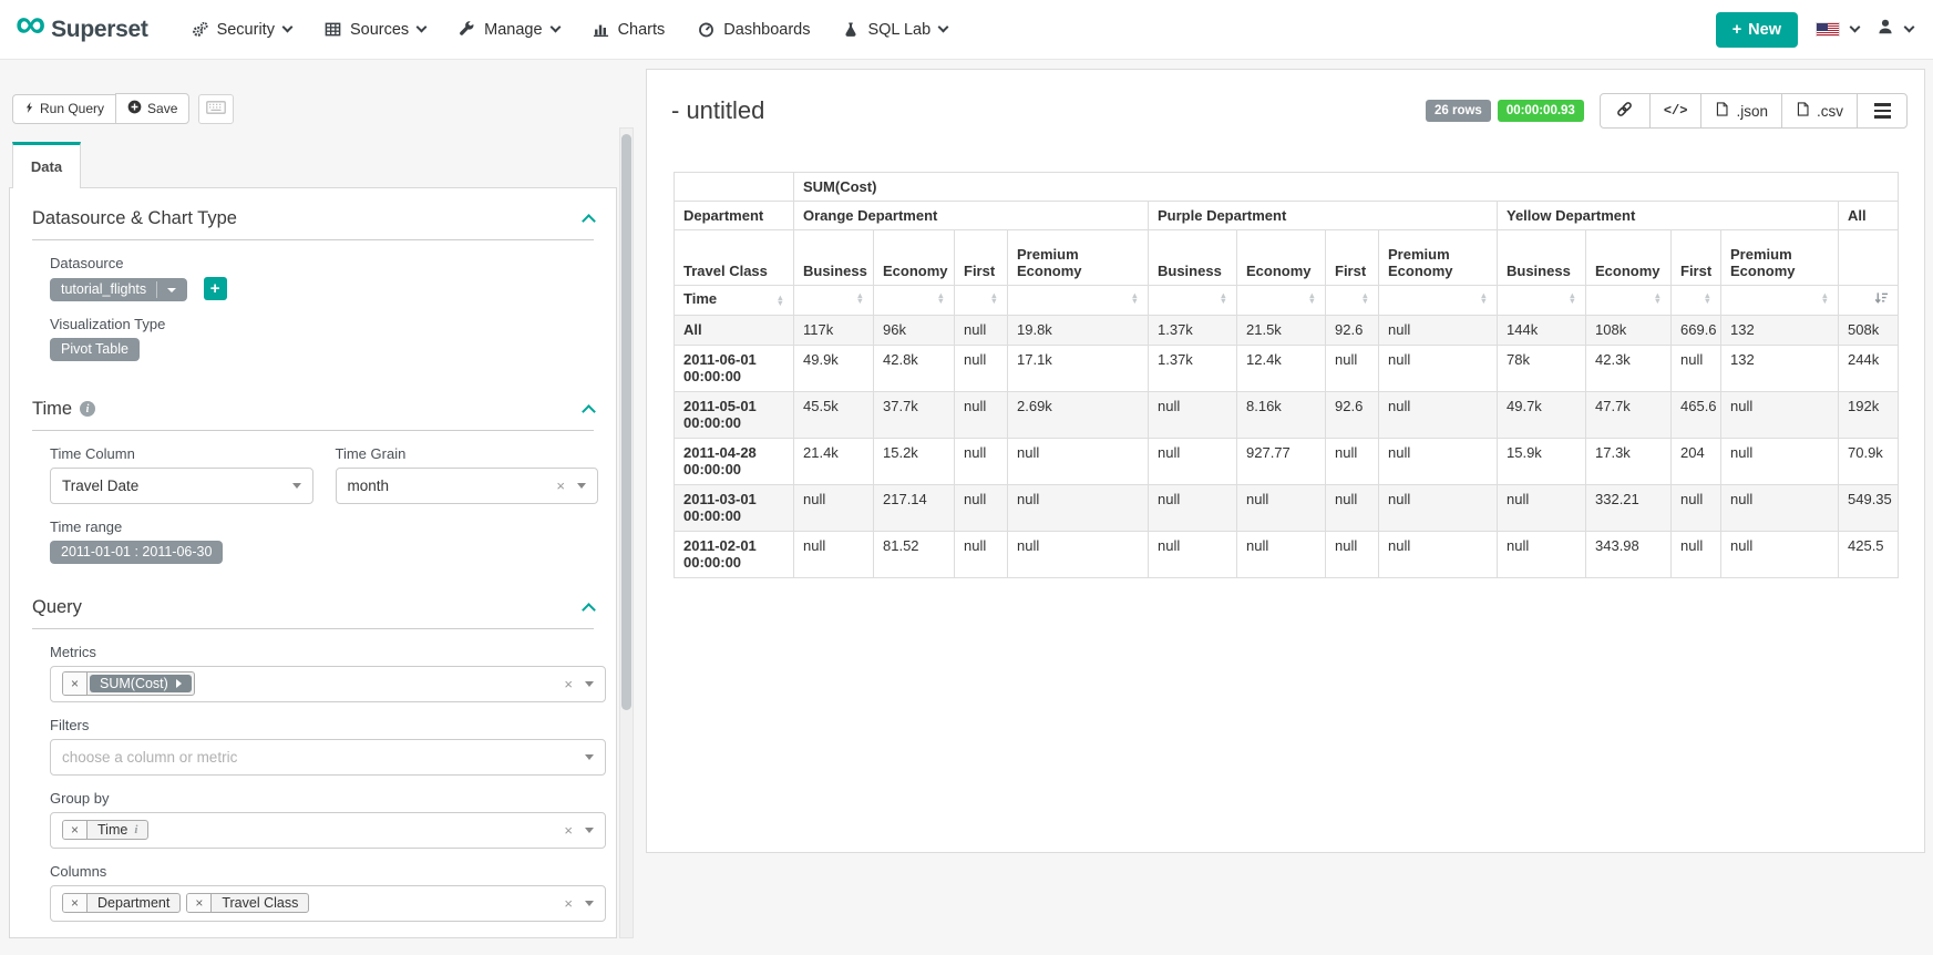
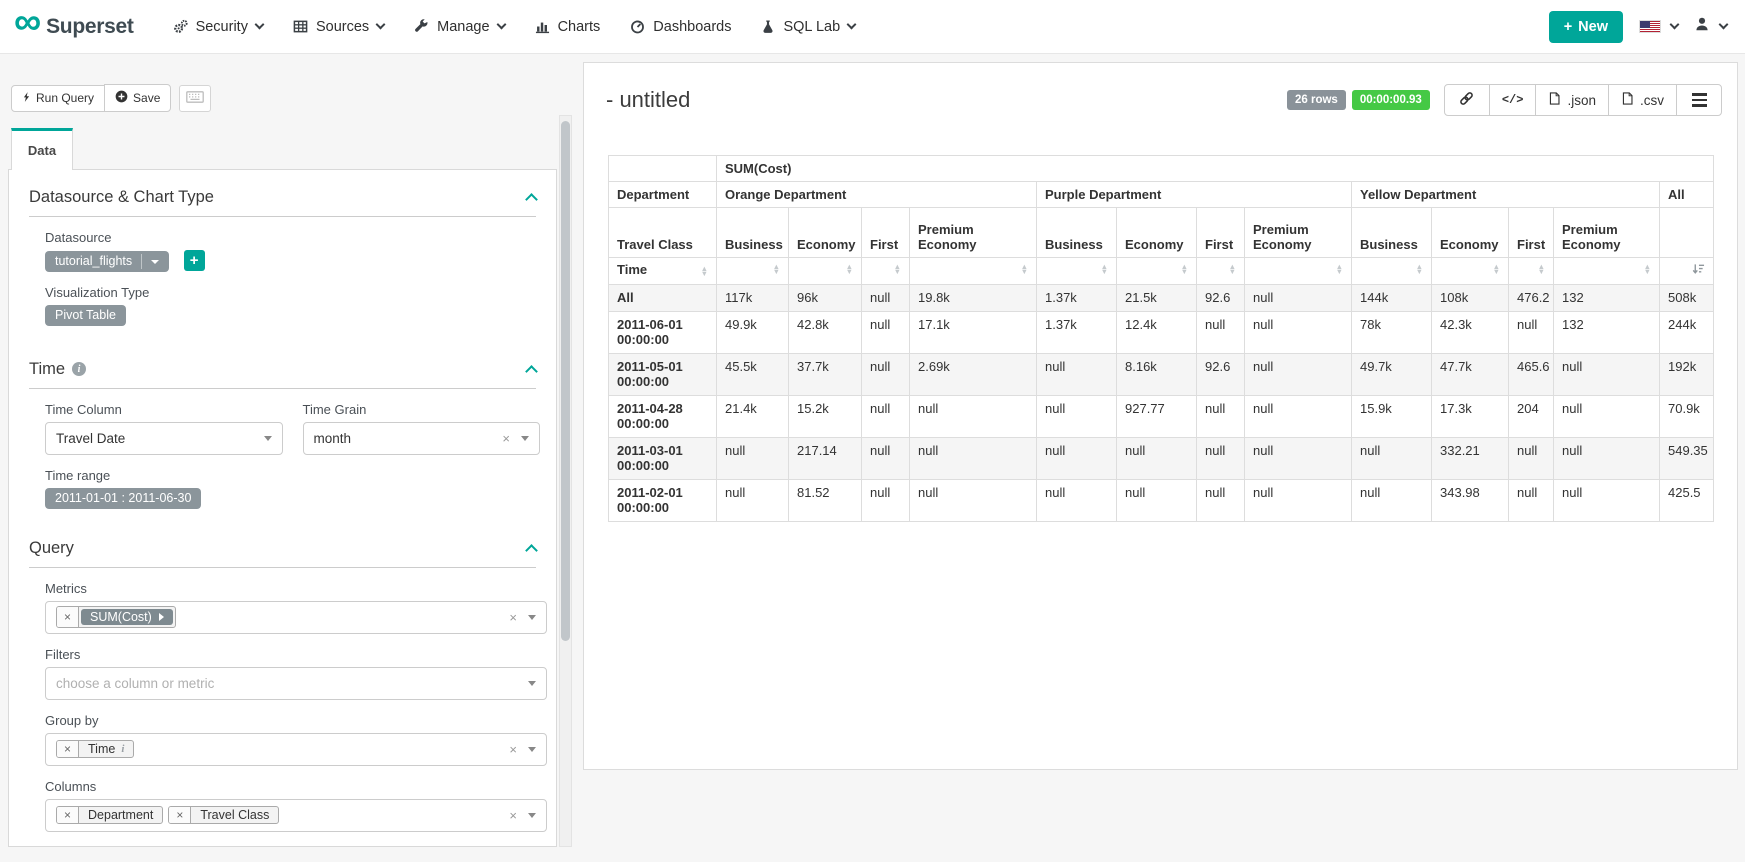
  ∞
  Superset
  Security
  Sources
  Manage
  Charts
  Dashboards
  SQL Lab
  +
  New
  Run Query
  Save
  Data
  Datasource & Chart Type
  Datasource
  tutorial_flights
  +
  Visualization Type
  Pivot Table
  Time
  i
  Time Column
  Travel Date
  Time Grain
  month
  ×
  Time range
  2011-01-01 : 2011-06-30
  Query
  Metrics
  ×
  SUM(Cost)
  ×
  Filters
  choose a column or metric
  Group by
  ×
  Time
  i
  ×
  Columns
  ×
  Department
  ×
  Travel Class
  ×
  - untitled
  26 rows
  00:00:00.93
  </>
  .json
  .csv
  	SUM(Cost)
  Department	Orange Department	Purple Department	Yellow Department	All
  Travel Class	Business	Economy	First	Premium Economy	Business	Economy	First	Premium Economy	Business	Economy	First	Premium Economy
  Time ▲▼	▲▼	▲▼	▲▼	▲▼	▲▼	▲▼	▲▼	▲▼	▲▼	▲▼	▲▼	▲▼
- All	117k	96k	null	19.8k	1.37k	21.5k	92.6	null	144k	108k	669.6	132	508k
+ All	117k	96k	null	19.8k	1.37k	21.5k	92.6	null	144k	108k	476.2	132	508k
  2011-06-01 00:00:00	49.9k	42.8k	null	17.1k	1.37k	12.4k	null	null	78k	42.3k	null	132	244k
  2011-05-01 00:00:00	45.5k	37.7k	null	2.69k	null	8.16k	92.6	null	49.7k	47.7k	465.6	null	192k
  2011-04-28 00:00:00	21.4k	15.2k	null	null	null	927.77	null	null	15.9k	17.3k	204	null	70.9k
  2011-03-01 00:00:00	null	217.14	null	null	null	null	null	null	null	332.21	null	null	549.35
  2011-02-01 00:00:00	null	81.52	null	null	null	null	null	null	null	343.98	null	null	425.5
